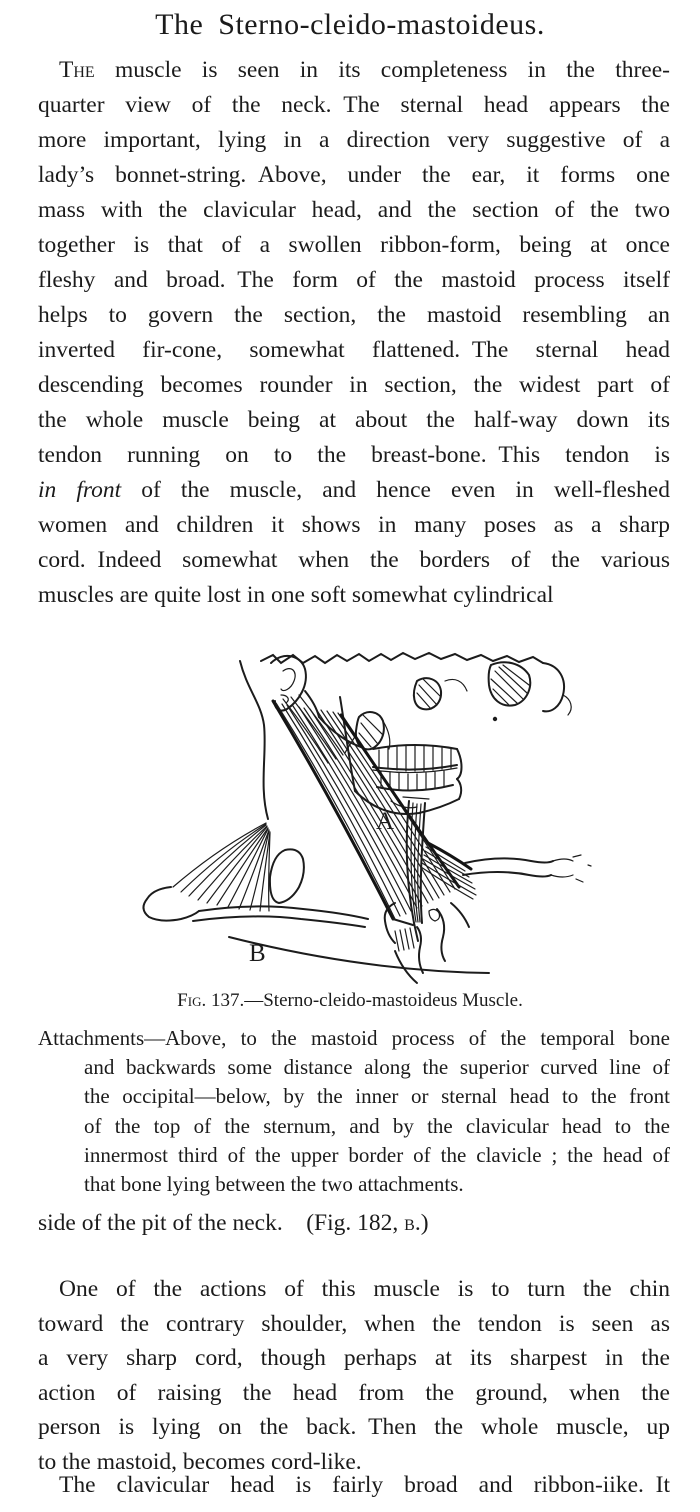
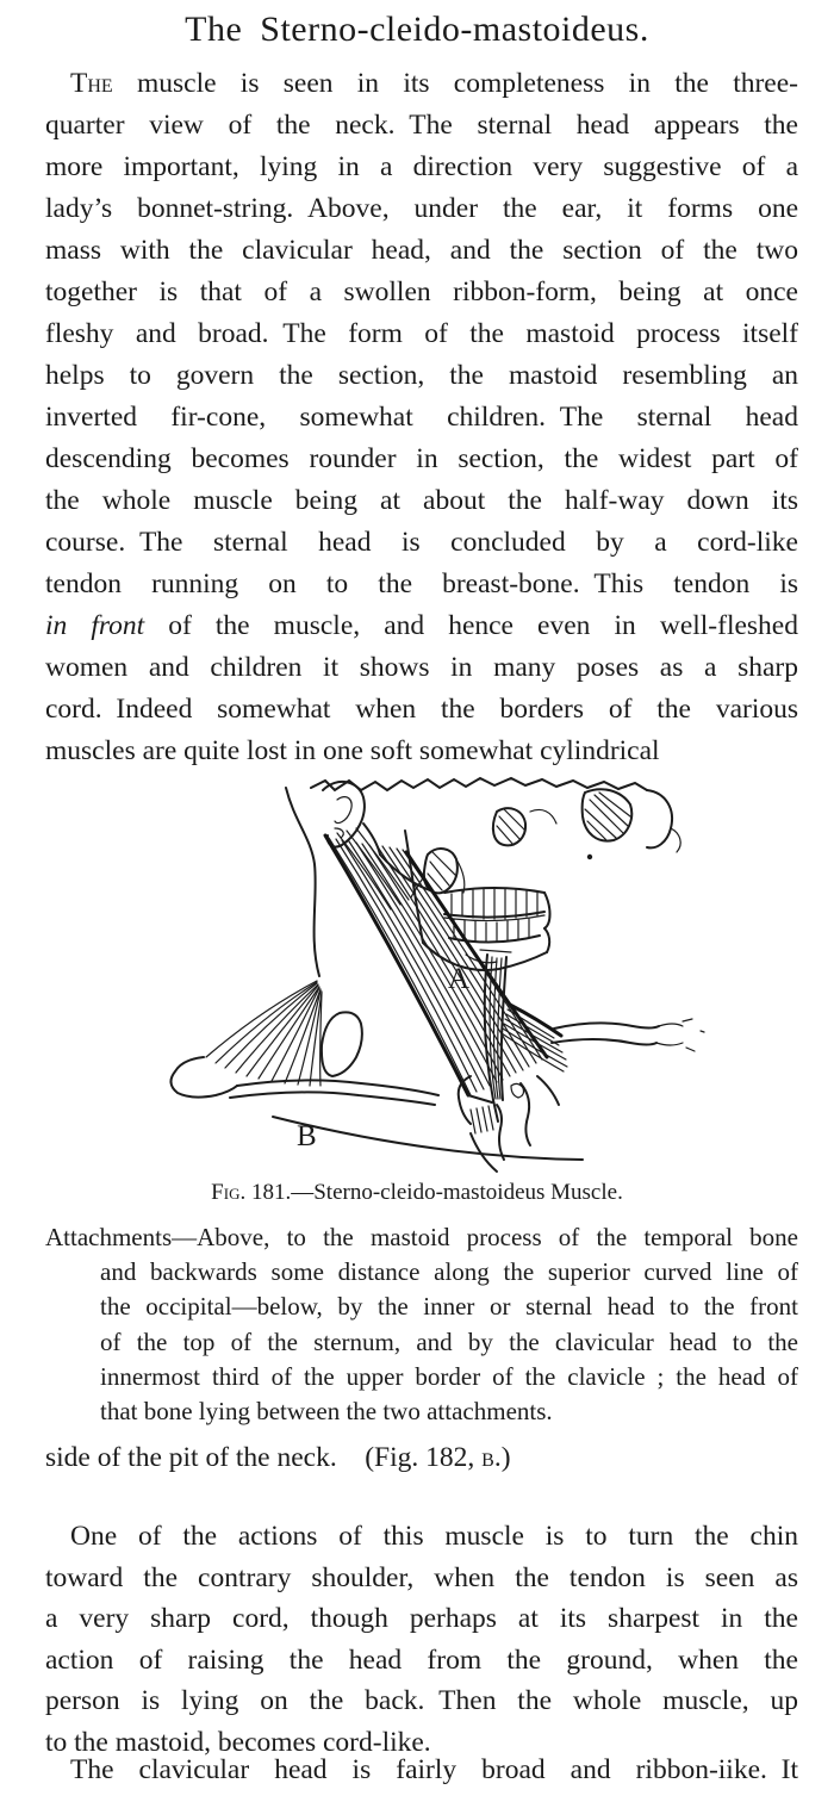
  The Sterno-cleido-mastoideus.
  The muscle is seen in its completeness in the three-
  quarter view of the neck. The sternal head appears the
  more important, lying in a direction very suggestive of a
  lady’s bonnet-string. Above, under the ear, it forms one
  mass with the clavicular head, and the section of the two
  together is that of a swollen ribbon-form, being at once
  fleshy and broad. The form of the mastoid process itself
  helps to govern the section, the mastoid resembling an
- inverted fir-cone, somewhat flattened. The sternal head
+ inverted fir-cone, somewhat children. The sternal head
  descending becomes rounder in section, the widest part of
  the whole muscle being at about the half-way down its
+ course. The sternal head is concluded by a cord-like
  tendon running on to the breast-bone. This tendon is
  in front of the muscle, and hence even in well-fleshed
  women and children it shows in many poses as a sharp
  cord. Indeed somewhat when the borders of the various
  muscles are quite lost in one soft somewhat cylindrical
  A
  B
- Fig. 137.—Sterno-cleido-mastoideus Muscle.
+ Fig. 181.—Sterno-cleido-mastoideus Muscle.
  Attachments—Above, to the mastoid process of the temporal bone
  and backwards some distance along the superior curved line of
  the occipital—below, by the inner or sternal head to the front
  of the top of the sternum, and by the clavicular head to the
  innermost third of the upper border of the clavicle ; the head of
  that bone lying between the two attachments.
  side of the pit of the neck. (Fig. 182, b.)
  One of the actions of this muscle is to turn the chin
  toward the contrary shoulder, when the tendon is seen as
  a very sharp cord, though perhaps at its sharpest in the
  action of raising the head from the ground, when the
  person is lying on the back. Then the whole muscle, up
  to the mastoid, becomes cord-like.
  The clavicular head is fairly broad and ribbon-iike. It
